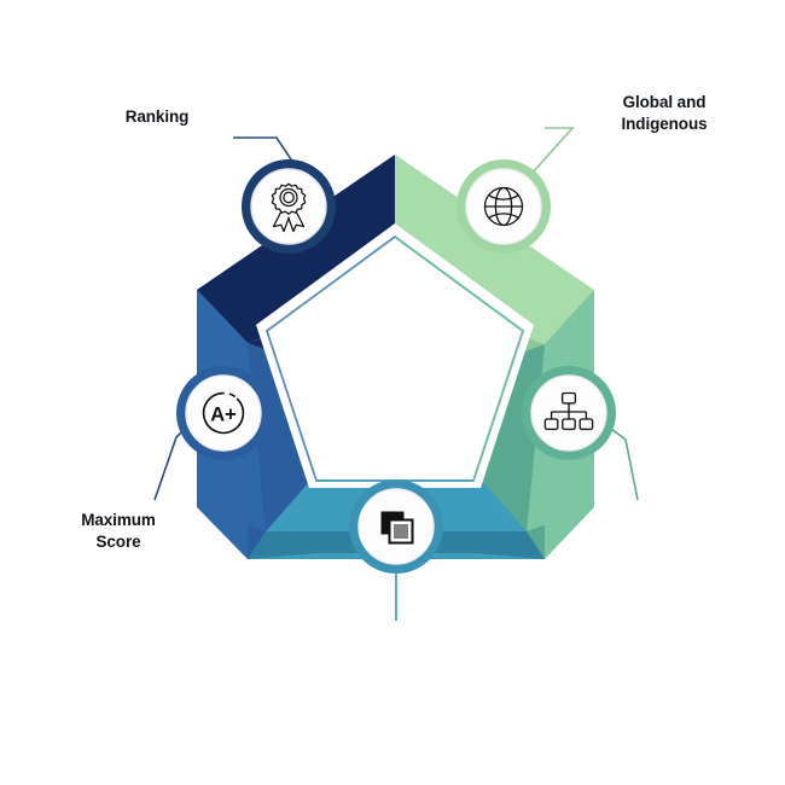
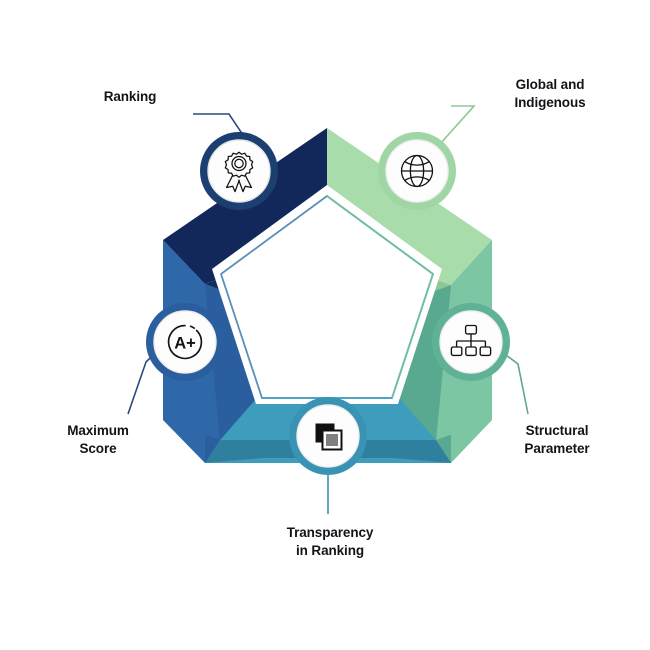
  A+
  Ranking
  Global and
  Indigenous
+ Structural
+ Parameter
+ Transparency
+ in Ranking
  Maximum
  Score
